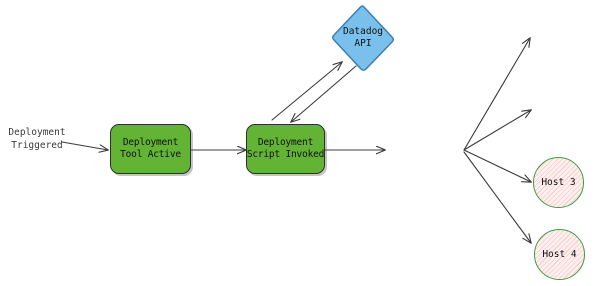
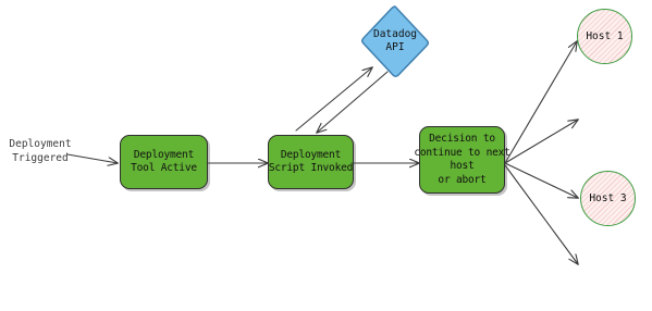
  Deployment
  Triggered
  Deployment
  Tool Active
  Deployment
  Script Invoked
+ Decision to
+ continue to next
+ host
+ or abort
  Datadog
  API
+ Host 1
  Host 3
- Host 4
